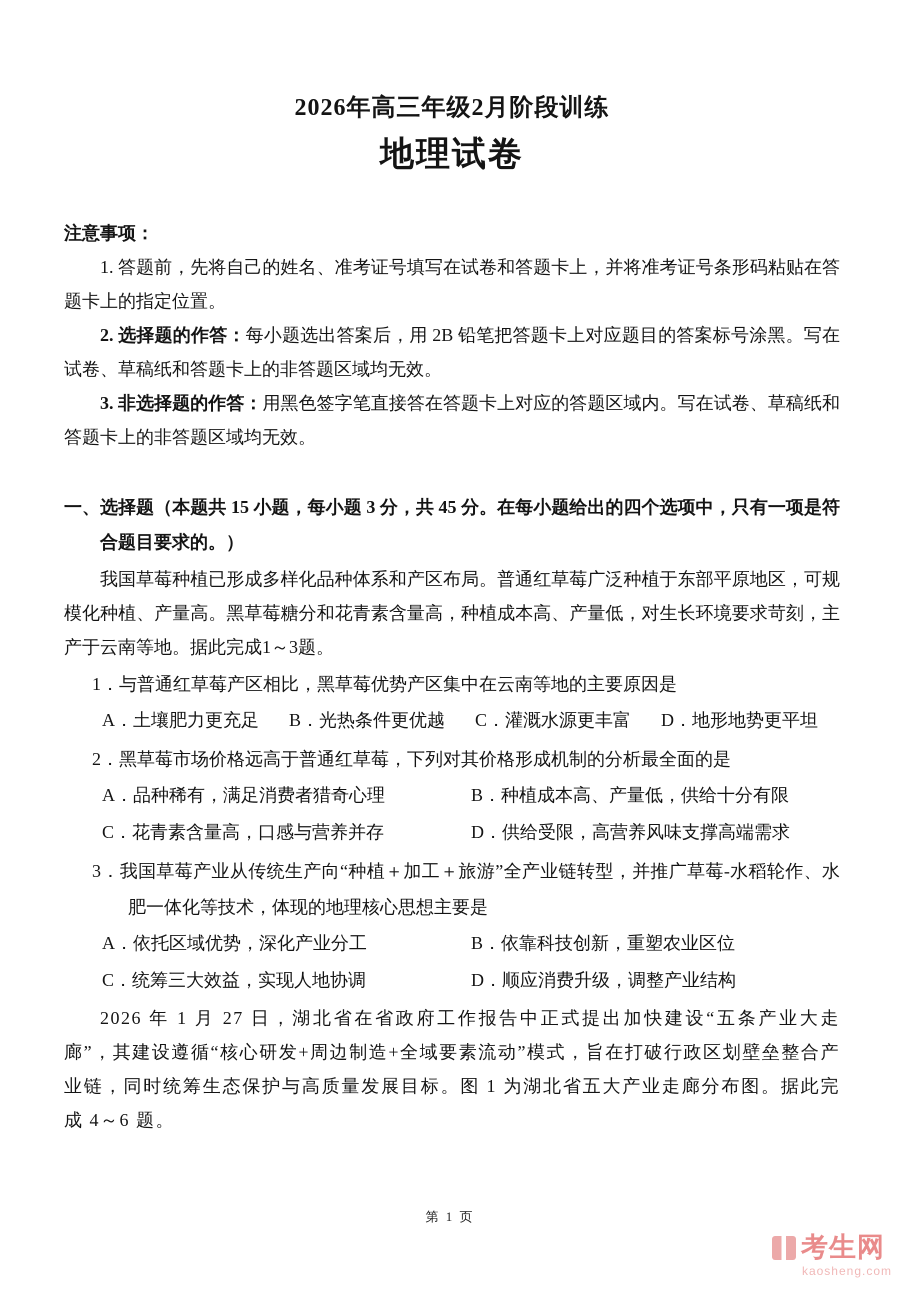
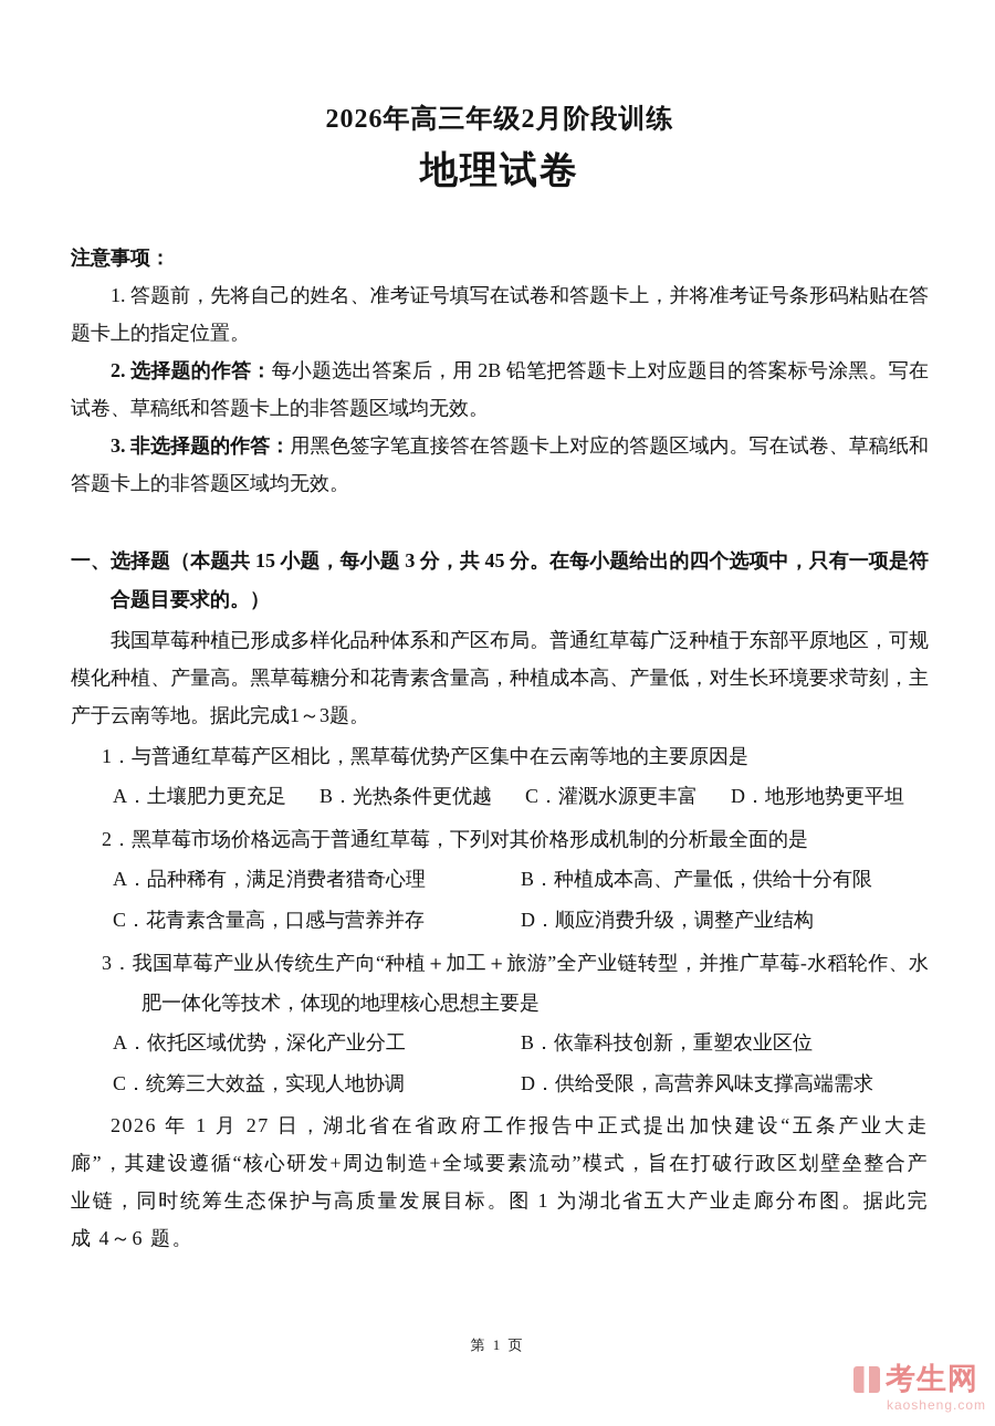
  2026年高三年级2月阶段训练
  地理试卷
  注意事项：
  1. 答题前，先将自己的姓名、准考证号填写在试卷和答题卡上，并将准考证号条形码粘贴在答题卡上的指定位置。
  2. 选择题的作答：每小题选出答案后，用 2B 铅笔把答题卡上对应题目的答案标号涂黑。写在试卷、草稿纸和答题卡上的非答题区域均无效。
  3. 非选择题的作答：用黑色签字笔直接答在答题卡上对应的答题区域内。写在试卷、草稿纸和答题卡上的非答题区域均无效。
  一、选择题（本题共 15 小题，每小题 3 分，共 45 分。在每小题给出的四个选项中，只有一项是符合题目要求的。）
  我国草莓种植已形成多样化品种体系和产区布局。普通红草莓广泛种植于东部平原地区，可规模化种植、产量高。黑草莓糖分和花青素含量高，种植成本高、产量低，对生长环境要求苛刻，主产于云南等地。据此完成1～3题。
  1．与普通红草莓产区相比，黑草莓优势产区集中在云南等地的主要原因是
  A．土壤肥力更充足
  B．光热条件更优越
  C．灌溉水源更丰富
  D．地形地势更平坦
  2．黑草莓市场价格远高于普通红草莓，下列对其价格形成机制的分析最全面的是
  A．品种稀有，满足消费者猎奇心理
  B．种植成本高、产量低，供给十分有限
  C．花青素含量高，口感与营养并存
- D．供给受限，高营养风味支撑高端需求
+ D．顺应消费升级，调整产业结构
  3．我国草莓产业从传统生产向“种植＋加工＋旅游”全产业链转型，并推广草莓-水稻轮作、水肥一体化等技术，体现的地理核心思想主要是
  A．依托区域优势，深化产业分工
  B．依靠科技创新，重塑农业区位
  C．统筹三大效益，实现人地协调
- D．顺应消费升级，调整产业结构
+ D．供给受限，高营养风味支撑高端需求
  2026 年 1 月 27 日，湖北省在省政府工作报告中正式提出加快建设“五条产业大走廊”，其建设遵循“核心研发+周边制造+全域要素流动”模式，旨在打破行政区划壁垒整合产业链，同时统筹生态保护与高质量发展目标。图 1 为湖北省五大产业走廊分布图。据此完成 4～6 题。
  第 1 页
  考生网
  kaosheng.com
